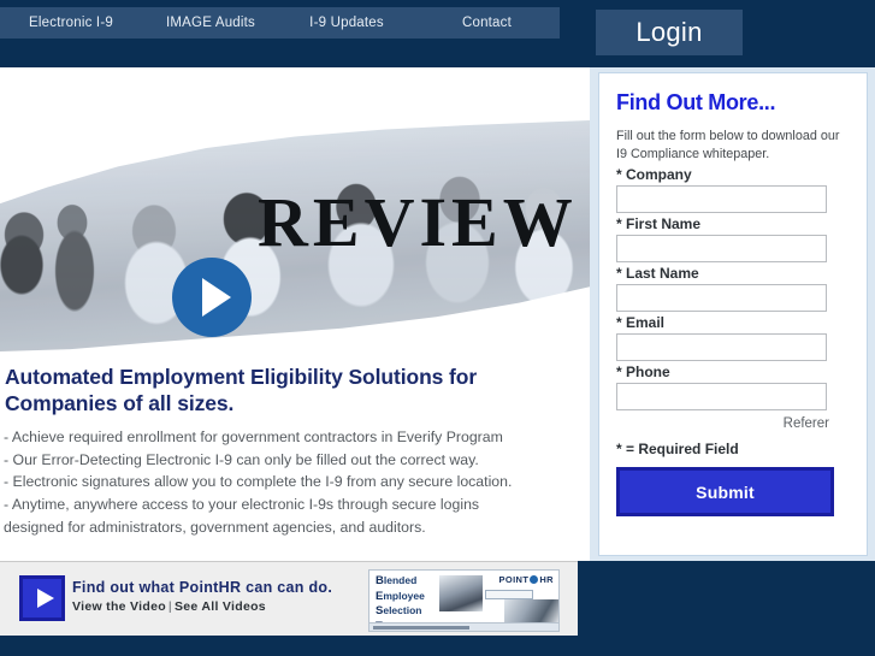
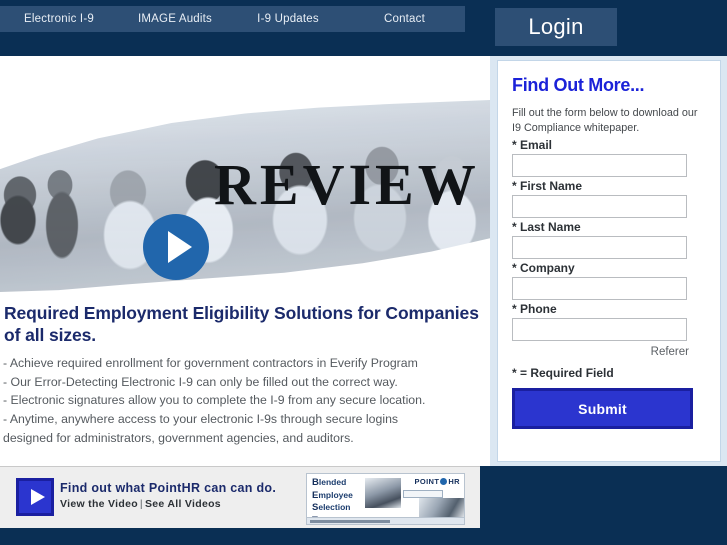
  Electronic I-9
  IMAGE Audits
  I-9 Updates
  Contact
  Login
  REVIEW
- Automated Employment Eligibility Solutions for Companies of all sizes.
+ Required Employment Eligibility Solutions for Companies of all sizes.
  - Achieve required enrollment for government contractors in Everify Program
  - Our Error-Detecting Electronic I-9 can only be filled out the correct way.
  - Electronic signatures allow you to complete the I-9 from any secure location.
  - Anytime, anywhere access to your electronic I-9s through secure logins
  designed for administrators, government agencies, and auditors.
  Find Out More...
  Fill out the form below to download our I9 Compliance whitepaper.
- * Company
+ * Email
  * First Name
  * Last Name
- * Email
+ * Company
  * Phone
  Referer
  * = Required Field
  Submit
  Find out what PointHR can can do.
  View the Video | See All Videos
  Blended
  Employee
  Selection
  POINT HR
